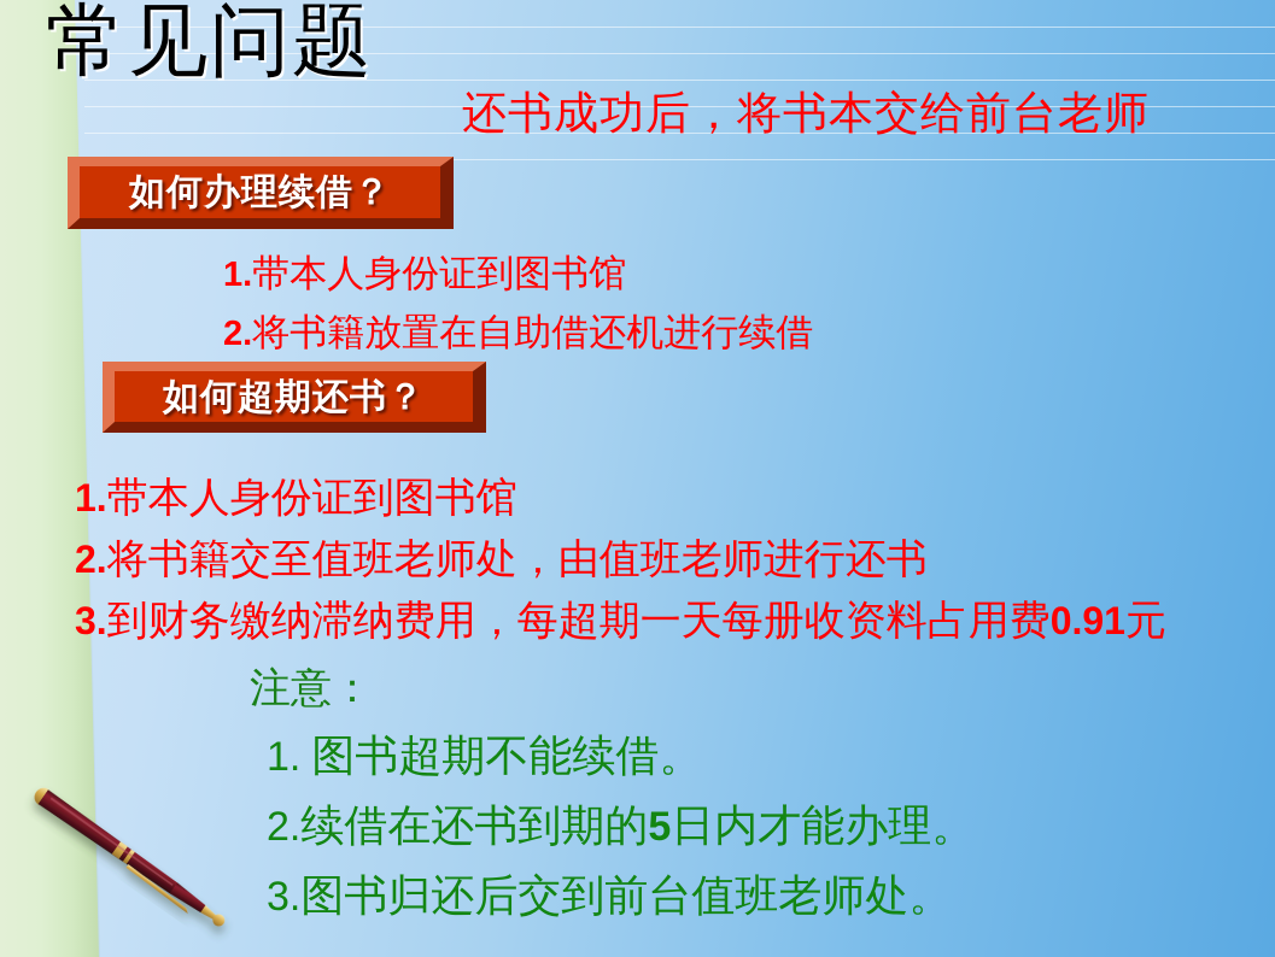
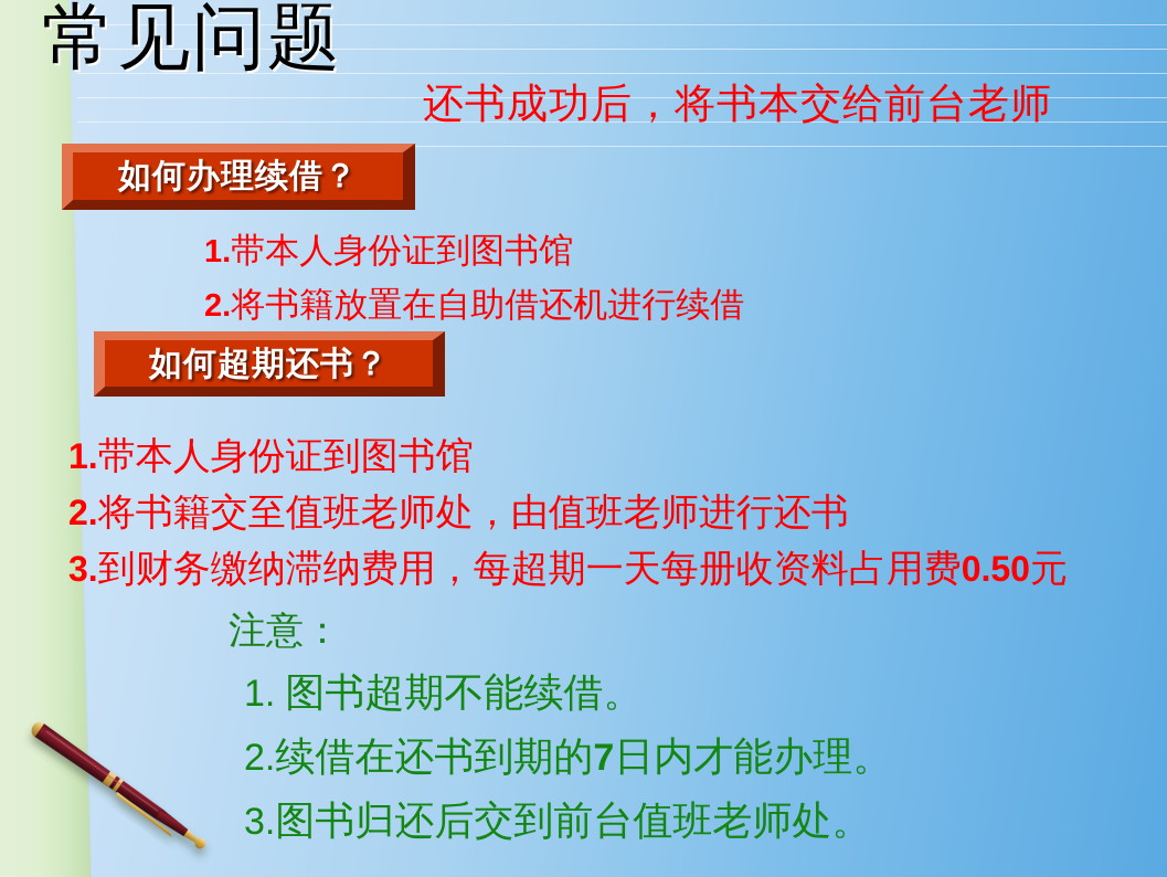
  常见问题
  还书成功后，将书本交给前台老师
  如何办理续借？
  1.带本人身份证到图书馆
  2.将书籍放置在自助借还机进行续借
  如何超期还书？
  1.带本人身份证到图书馆
  2.将书籍交至值班老师处，由值班老师进行还书
- 3.到财务缴纳滞纳费用，每超期一天每册收资料占用费0.91元
+ 3.到财务缴纳滞纳费用，每超期一天每册收资料占用费0.50元
  注意：
  1. 图书超期不能续借。
- 2.续借在还书到期的5日内才能办理。
+ 2.续借在还书到期的7日内才能办理。
  3.图书归还后交到前台值班老师处。
